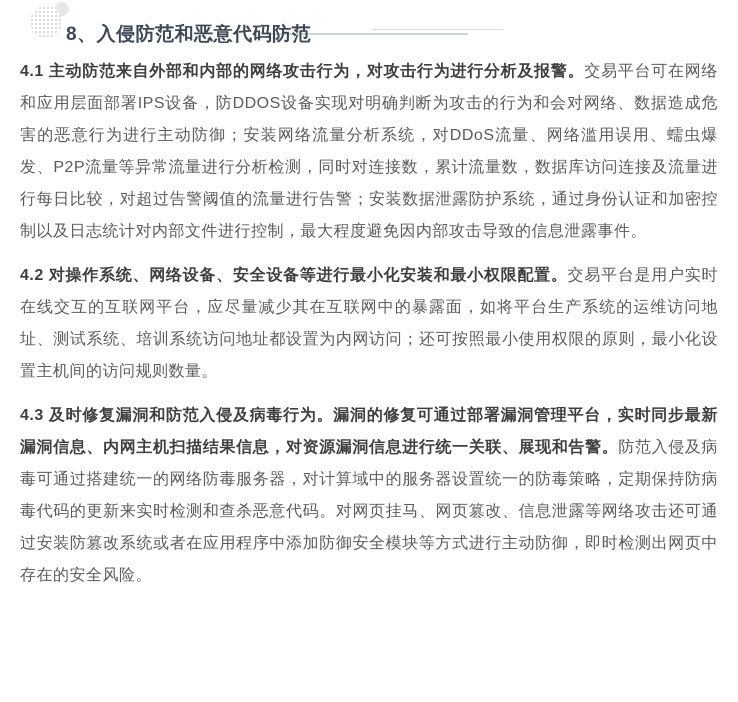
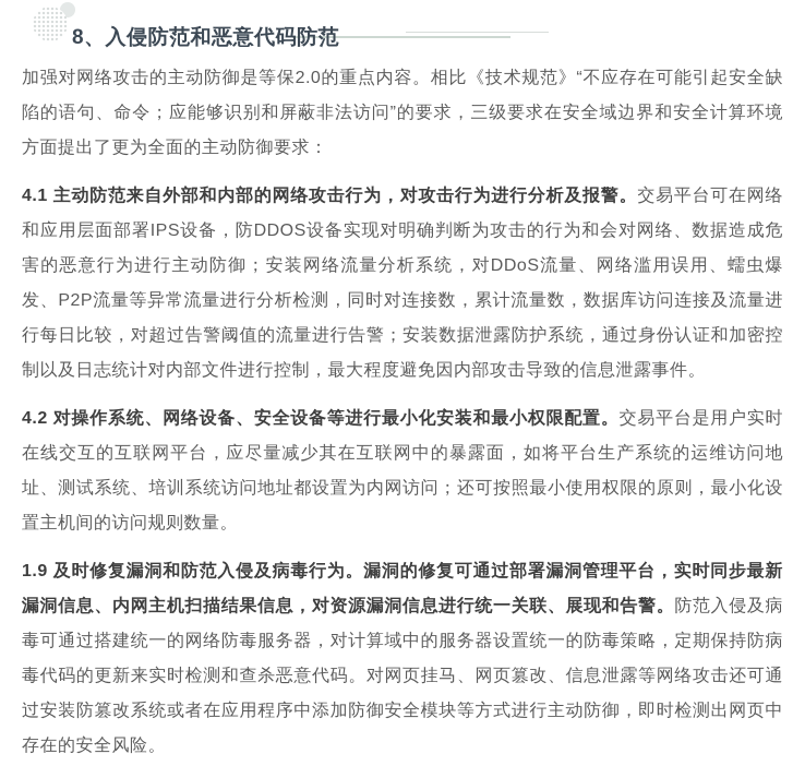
  8、入侵防范和恶意代码防范
+ 加强对网络攻击的主动防御是等保2.0的重点内容。相比《技术规范》“不应存在可能引起安全缺陷的语句、命令；应能够识别和屏蔽非法访问”的要求，三级要求在安全域边界和安全计算环境方面提出了更为全面的主动防御要求：
  4.1 主动防范来自外部和内部的网络攻击行为，对攻击行为进行分析及报警。交易平台可在网络和应用层面部署IPS设备，防DDOS设备实现对明确判断为攻击的行为和会对网络、数据造成危害的恶意行为进行主动防御；安装网络流量分析系统，对DDoS流量、网络滥用误用、蠕虫爆发、P2P流量等异常流量进行分析检测，同时对连接数，累计流量数，数据库访问连接及流量进行每日比较，对超过告警阈值的流量进行告警；安装数据泄露防护系统，通过身份认证和加密控制以及日志统计对内部文件进行控制，最大程度避免因内部攻击导致的信息泄露事件。
  4.2 对操作系统、网络设备、安全设备等进行最小化安装和最小权限配置。交易平台是用户实时在线交互的互联网平台，应尽量减少其在互联网中的暴露面，如将平台生产系统的运维访问地址、测试系统、培训系统访问地址都设置为内网访问；还可按照最小使用权限的原则，最小化设置主机间的访问规则数量。
- 4.3 及时修复漏洞和防范入侵及病毒行为。漏洞的修复可通过部署漏洞管理平台，实时同步最新漏洞信息、内网主机扫描结果信息，对资源漏洞信息进行统一关联、展现和告警。防范入侵及病毒可通过搭建统一的网络防毒服务器，对计算域中的服务器设置统一的防毒策略，定期保持防病毒代码的更新来实时检测和查杀恶意代码。对网页挂马、网页篡改、信息泄露等网络攻击还可通过安装防篡改系统或者在应用程序中添加防御安全模块等方式进行主动防御，即时检测出网页中存在的安全风险。
+ 1.9 及时修复漏洞和防范入侵及病毒行为。漏洞的修复可通过部署漏洞管理平台，实时同步最新漏洞信息、内网主机扫描结果信息，对资源漏洞信息进行统一关联、展现和告警。防范入侵及病毒可通过搭建统一的网络防毒服务器，对计算域中的服务器设置统一的防毒策略，定期保持防病毒代码的更新来实时检测和查杀恶意代码。对网页挂马、网页篡改、信息泄露等网络攻击还可通过安装防篡改系统或者在应用程序中添加防御安全模块等方式进行主动防御，即时检测出网页中存在的安全风险。
